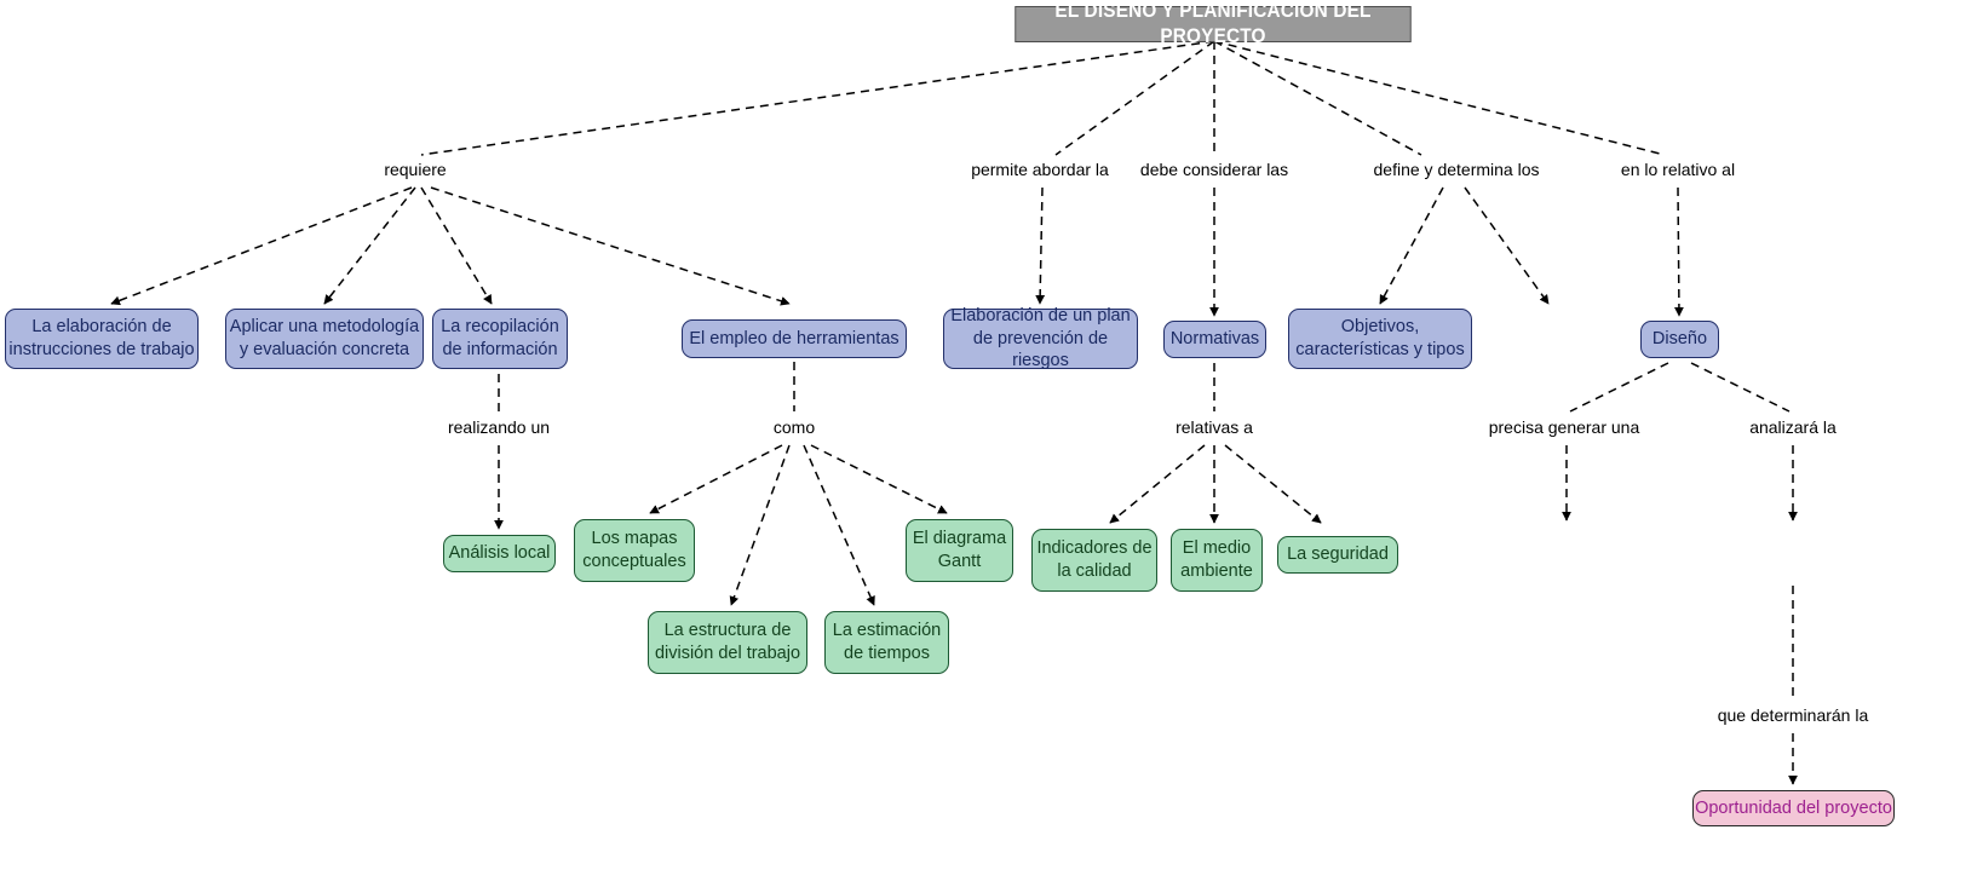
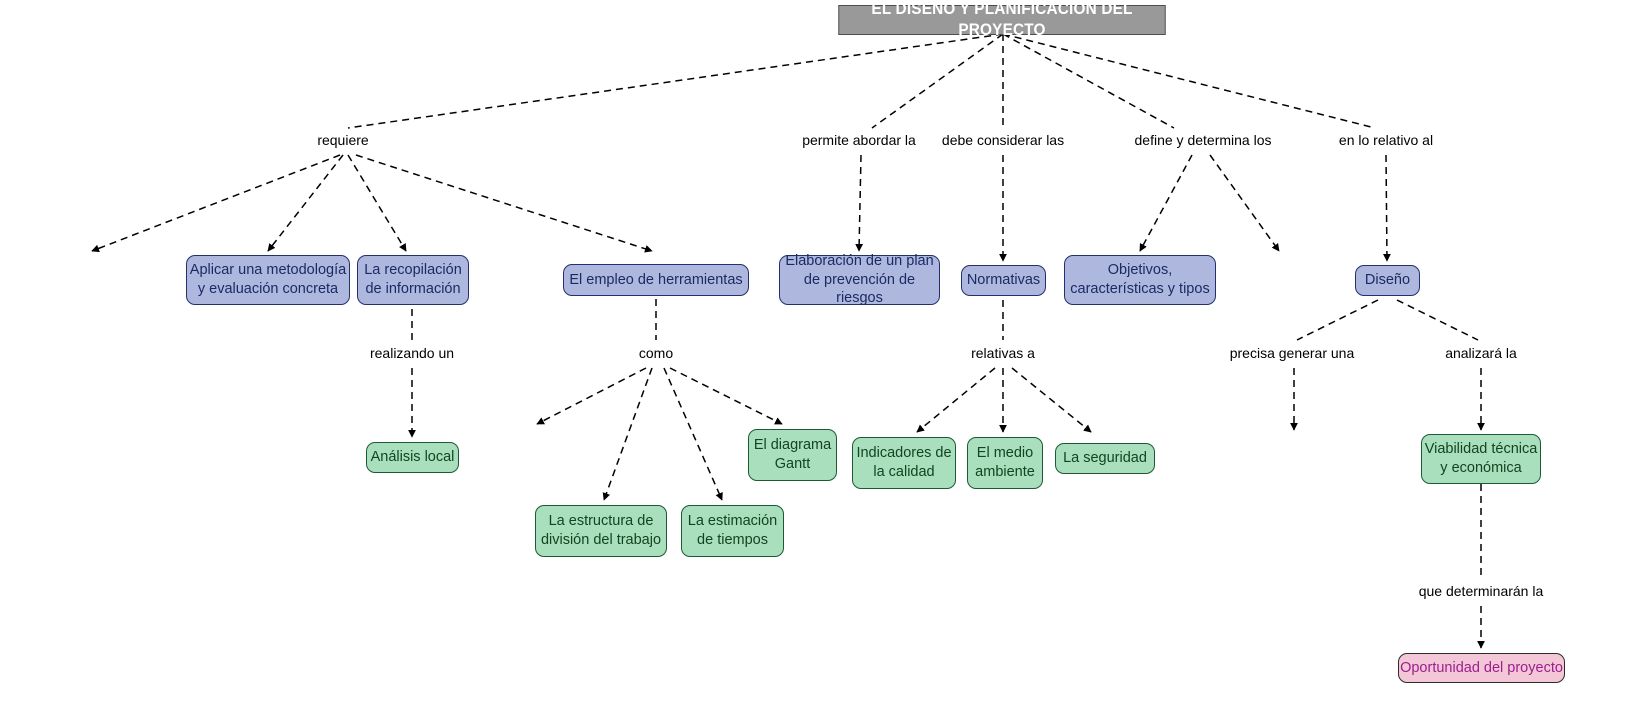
  EL DISEÑO Y PLANIFICACIÓN DEL PROYECTO
  requiere
  permite abordar la
  debe considerar las
  define y determina los
  en lo relativo al
- La elaboración de
- instrucciones de trabajo
  Aplicar una metodología
  y evaluación concreta
  La recopilación
  de información
  El empleo de herramientas
  Elaboración de un plan
  de prevención de riesgos
  Normativas
  Objetivos,
  características y tipos
  Diseño
  realizando un
  como
  relativas a
  precisa generar una
  analizará la
  Análisis local
- Los mapas
- conceptuales
  La estructura de
  división del trabajo
  La estimación
  de tiempos
  El diagrama
  Gantt
  Indicadores de
  la calidad
  El medio
  ambiente
  La seguridad
+ Viabilidad técnica
+ y económica
  que determinarán la
  Oportunidad del proyecto
